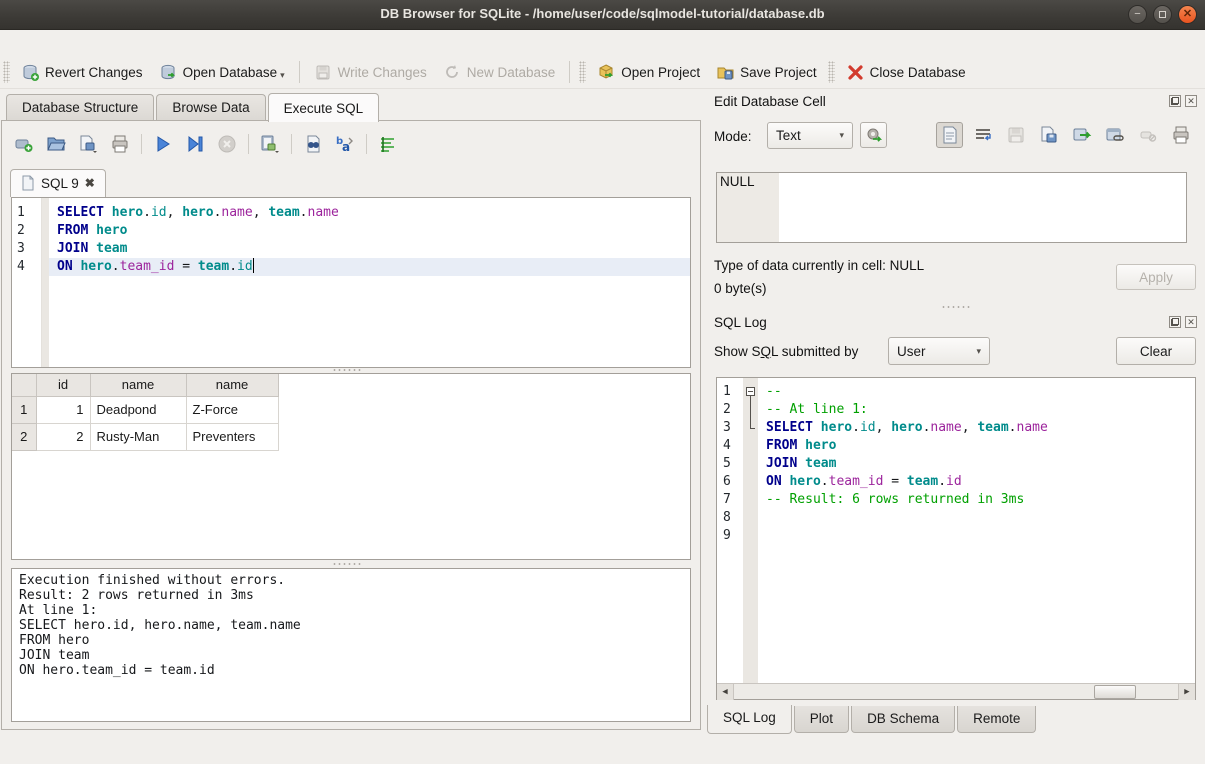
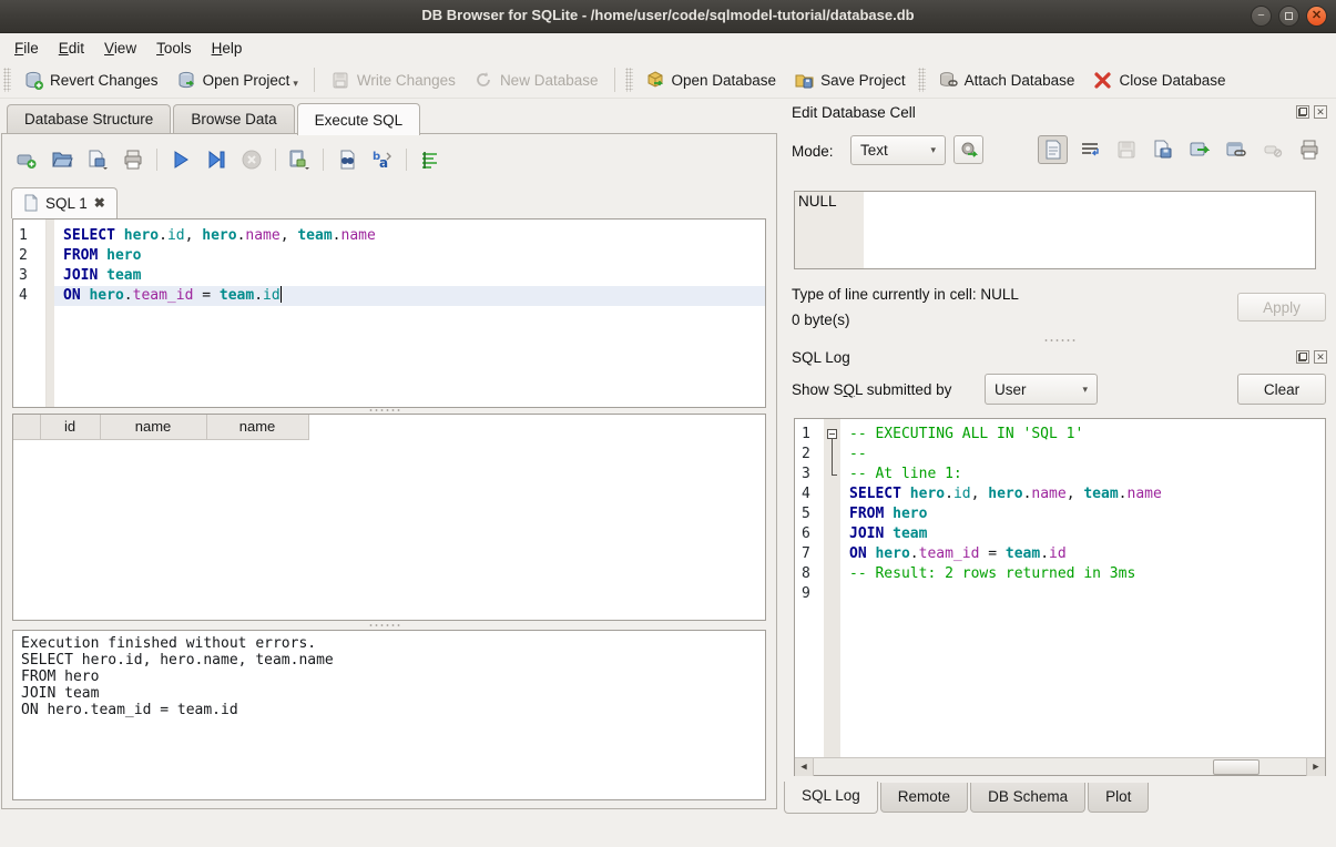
  DB Browser for SQLite - /home/user/code/sqlmodel-tutorial/database.db
  −
  ✕
+ File
+ Edit
+ View
+ Tools
+ Help
  Revert Changes
- Open Database
+ Open Project
  ▾
  Write Changes
  New Database
- Open Project
+ Open Database
  Save Project
+ Attach Database
  Close Database
  Database Structure
  Browse Data
  Execute SQL
  b
  a
- SQL 9
+ SQL 1
  ✖
  1
  2
  3
  4
  SELECT hero.id, hero.name, team.name
  FROM hero
  JOIN team
  ON hero.team_id = team.id
  	id	name	name
- 1	1	Deadpond	Z-Force
- 2	2	Rusty-Man	Preventers
  Execution finished without errors.
- Result: 2 rows returned in 3ms
- At line 1:
  SELECT hero.id, hero.name, team.name
  FROM hero
  JOIN team
  ON hero.team_id = team.id
  Edit Database Cell
  ✕
  Mode:
  Text
  ▾
  NULL
- Type of data currently in cell: NULL
+ Type of line currently in cell: NULL
  0 byte(s)
  Apply
  SQL Log
  ✕
  Show SQL submitted by
  User
  ▾
  Clear
  1
  2
  3
  4
  5
  6
  7
  8
  9
+ -- EXECUTING ALL IN 'SQL 1'
  --
  -- At line 1:
  SELECT hero.id, hero.name, team.name
  FROM hero
  JOIN team
  ON hero.team_id = team.id
- -- Result: 6 rows returned in 3ms
+ -- Result: 2 rows returned in 3ms
  ◀
  ▶
  SQL Log
- Plot
+ Remote
  DB Schema
- Remote
+ Plot
